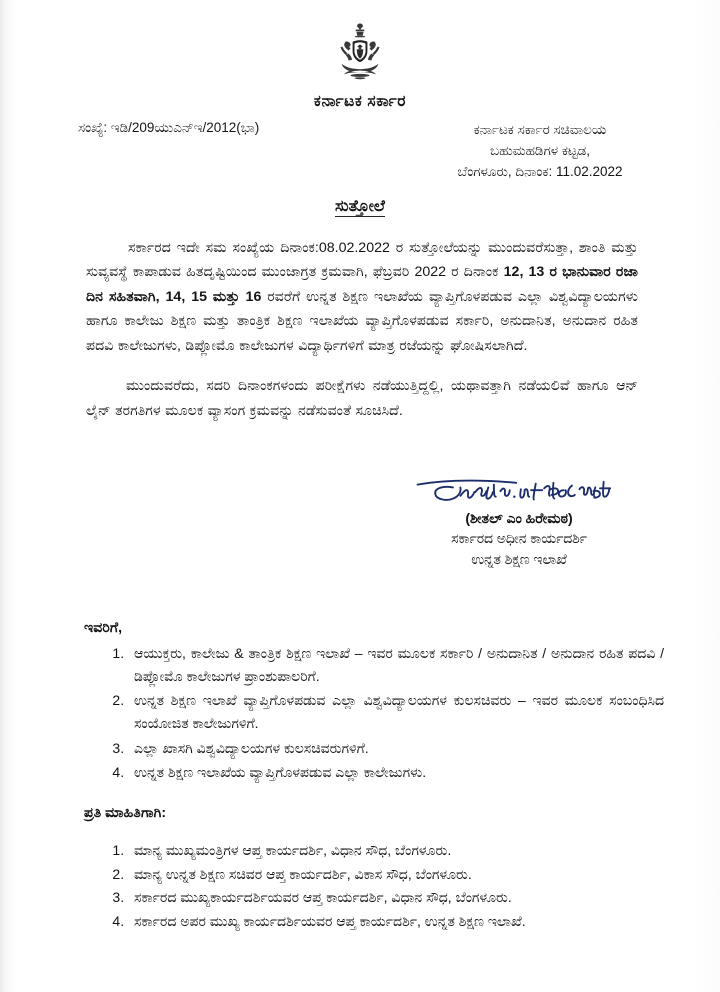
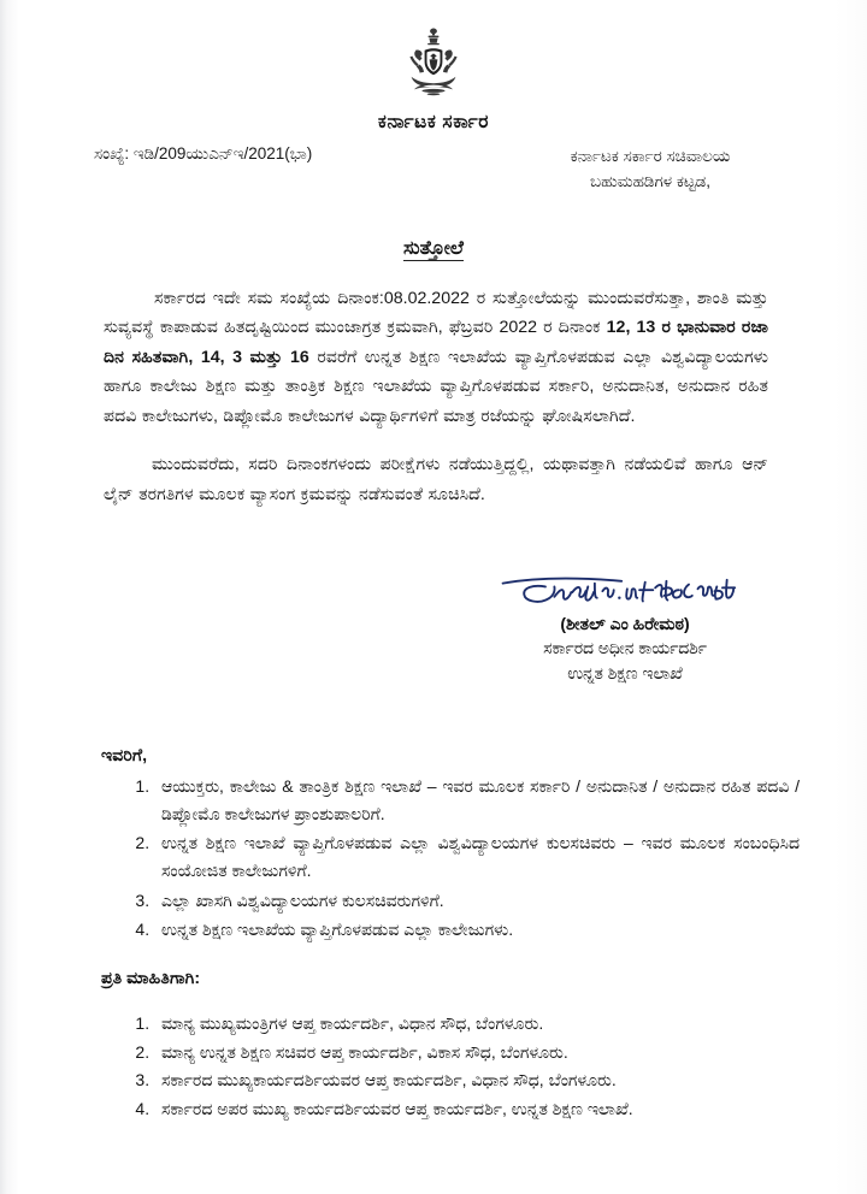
  ಕರ್ನಾಟಕ ಸರ್ಕಾರ
- ಸಂಖ್ಯೆ: ಇಡಿ/209ಯುಎನ್‌ಇ/2012(ಭಾ)
+ ಸಂಖ್ಯೆ: ಇಡಿ/209ಯುಎನ್‌ಇ/2021(ಭಾ)
  ಕರ್ನಾಟಕ ಸರ್ಕಾರ ಸಚಿವಾಲಯ
  ಬಹುಮಹಡಿಗಳ ಕಟ್ಟಡ,
- ಬೆಂಗಳೂರು, ದಿನಾಂಕ: 11.02.2022
  ಸುತ್ತೋಲೆ
- ಸರ್ಕಾರದ ಇದೇ ಸಮ ಸಂಖ್ಯೆಯ ದಿನಾಂಕ:08.02.2022 ರ ಸುತ್ತೋಲೆಯನ್ನು ಮುಂದುವರೆಸುತ್ತಾ, ಶಾಂತಿ ಮತ್ತು ಸುವ್ಯವಸ್ಥೆ ಕಾಪಾಡುವ ಹಿತದೃಷ್ಟಿಯಿಂದ ಮುಂಜಾಗ್ರತ ಕ್ರಮವಾಗಿ, ಫೆಬ್ರವರಿ 2022 ರ ದಿನಾಂಕ 12, 13 ರ ಭಾನುವಾರ ರಜಾ ದಿನ ಸಹಿತವಾಗಿ, 14, 15 ಮತ್ತು 16 ರವರೆಗೆ ಉನ್ನತ ಶಿಕ್ಷಣ ಇಲಾಖೆಯ ವ್ಯಾಪ್ತಿಗೊಳಪಡುವ ಎಲ್ಲಾ ವಿಶ್ವವಿದ್ಯಾಲಯಗಳು ಹಾಗೂ ಕಾಲೇಜು ಶಿಕ್ಷಣ ಮತ್ತು ತಾಂತ್ರಿಕ ಶಿಕ್ಷಣ ಇಲಾಖೆಯ ವ್ಯಾಪ್ತಿಗೊಳಪಡುವ ಸರ್ಕಾರಿ, ಅನುದಾನಿತ, ಅನುದಾನ ರಹಿತ ಪದವಿ ಕಾಲೇಜುಗಳು, ಡಿಪ್ಲೋಮೊ ಕಾಲೇಜುಗಳ ವಿದ್ಯಾರ್ಥಿಗಳಿಗೆ ಮಾತ್ರ ರಜೆಯನ್ನು ಘೋಷಿಸಲಾಗಿದೆ.
+ ಸರ್ಕಾರದ ಇದೇ ಸಮ ಸಂಖ್ಯೆಯ ದಿನಾಂಕ:08.02.2022 ರ ಸುತ್ತೋಲೆಯನ್ನು ಮುಂದುವರೆಸುತ್ತಾ, ಶಾಂತಿ ಮತ್ತು ಸುವ್ಯವಸ್ಥೆ ಕಾಪಾಡುವ ಹಿತದೃಷ್ಟಿಯಿಂದ ಮುಂಜಾಗ್ರತ ಕ್ರಮವಾಗಿ, ಫೆಬ್ರವರಿ 2022 ರ ದಿನಾಂಕ 12, 13 ರ ಭಾನುವಾರ ರಜಾ ದಿನ ಸಹಿತವಾಗಿ, 14, 3 ಮತ್ತು 16 ರವರೆಗೆ ಉನ್ನತ ಶಿಕ್ಷಣ ಇಲಾಖೆಯ ವ್ಯಾಪ್ತಿಗೊಳಪಡುವ ಎಲ್ಲಾ ವಿಶ್ವವಿದ್ಯಾಲಯಗಳು ಹಾಗೂ ಕಾಲೇಜು ಶಿಕ್ಷಣ ಮತ್ತು ತಾಂತ್ರಿಕ ಶಿಕ್ಷಣ ಇಲಾಖೆಯ ವ್ಯಾಪ್ತಿಗೊಳಪಡುವ ಸರ್ಕಾರಿ, ಅನುದಾನಿತ, ಅನುದಾನ ರಹಿತ ಪದವಿ ಕಾಲೇಜುಗಳು, ಡಿಪ್ಲೋಮೊ ಕಾಲೇಜುಗಳ ವಿದ್ಯಾರ್ಥಿಗಳಿಗೆ ಮಾತ್ರ ರಜೆಯನ್ನು ಘೋಷಿಸಲಾಗಿದೆ.
  ಮುಂದುವರೆದು, ಸದರಿ ದಿನಾಂಕಗಳಂದು ಪರೀಕ್ಷೆಗಳು ನಡೆಯುತ್ತಿದ್ದಲ್ಲಿ, ಯಥಾವತ್ತಾಗಿ ನಡೆಯಲಿವೆ ಹಾಗೂ ಆನ್ ಲೈನ್ ತರಗತಿಗಳ ಮೂಲಕ ವ್ಯಾಸಂಗ ಕ್ರಮವನ್ನು ನಡೆಸುವಂತೆ ಸೂಚಿಸಿದೆ.
  (ಶೀತಲ್ ಎಂ ಹಿರೇಮಠ)
  ಸರ್ಕಾರದ ಅಧೀನ ಕಾರ್ಯದರ್ಶಿ
  ಉನ್ನತ ಶಿಕ್ಷಣ ಇಲಾಖೆ
  ಇವರಿಗೆ,
  ಆಯುಕ್ತರು, ಕಾಲೇಜು & ತಾಂತ್ರಿಕ ಶಿಕ್ಷಣ ಇಲಾಖೆ – ಇವರ ಮೂಲಕ ಸರ್ಕಾರಿ / ಅನುದಾನಿತ / ಅನುದಾನ ರಹಿತ ಪದವಿ / ಡಿಪ್ಲೋಮೊ ಕಾಲೇಜುಗಳ ಪ್ರಾಂಶುಪಾಲರಿಗೆ.
  ಉನ್ನತ ಶಿಕ್ಷಣ ಇಲಾಖೆ ವ್ಯಾಪ್ತಿಗೊಳಪಡುವ ಎಲ್ಲಾ ವಿಶ್ವವಿದ್ಯಾಲಯಗಳ ಕುಲಸಚಿವರು – ಇವರ ಮೂಲಕ ಸಂಬಂಧಿಸಿದ ಸಂಯೋಜಿತ ಕಾಲೇಜುಗಳಿಗೆ.
  ಎಲ್ಲಾ ಖಾಸಗಿ ವಿಶ್ವವಿದ್ಯಾಲಯಗಳ ಕುಲಸಚಿವರುಗಳಿಗೆ.
  ಉನ್ನತ ಶಿಕ್ಷಣ ಇಲಾಖೆಯ ವ್ಯಾಪ್ತಿಗೊಳಪಡುವ ಎಲ್ಲಾ ಕಾಲೇಜುಗಳು.
  ಪ್ರತಿ ಮಾಹಿತಿಗಾಗಿ:
  ಮಾನ್ಯ ಮುಖ್ಯಮಂತ್ರಿಗಳ ಆಪ್ತ ಕಾರ್ಯದರ್ಶಿ, ವಿಧಾನ ಸೌಧ, ಬೆಂಗಳೂರು.
  ಮಾನ್ಯ ಉನ್ನತ ಶಿಕ್ಷಣ ಸಚಿವರ ಆಪ್ತ ಕಾರ್ಯದರ್ಶಿ, ವಿಕಾಸ ಸೌಧ, ಬೆಂಗಳೂರು.
  ಸರ್ಕಾರದ ಮುಖ್ಯಕಾರ್ಯದರ್ಶಿಯವರ ಆಪ್ತ ಕಾರ್ಯದರ್ಶಿ, ವಿಧಾನ ಸೌಧ, ಬೆಂಗಳೂರು.
  ಸರ್ಕಾರದ ಅಪರ ಮುಖ್ಯ ಕಾರ್ಯದರ್ಶಿಯವರ ಆಪ್ತ ಕಾರ್ಯದರ್ಶಿ, ಉನ್ನತ ಶಿಕ್ಷಣ ಇಲಾಖೆ.
